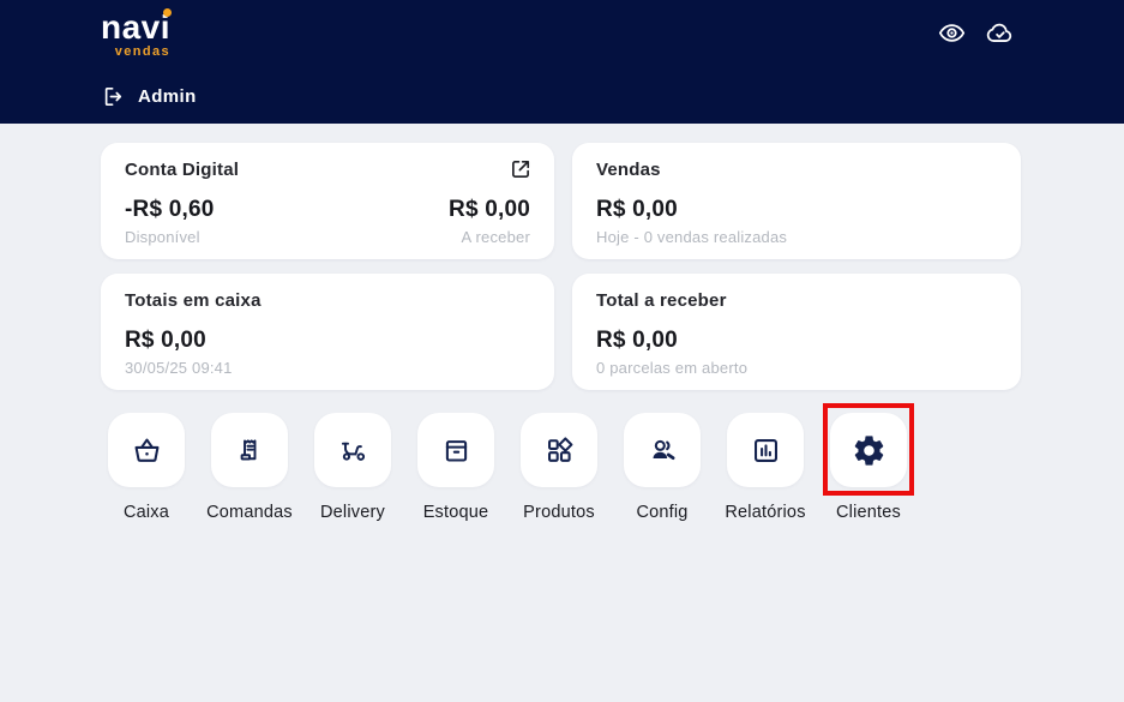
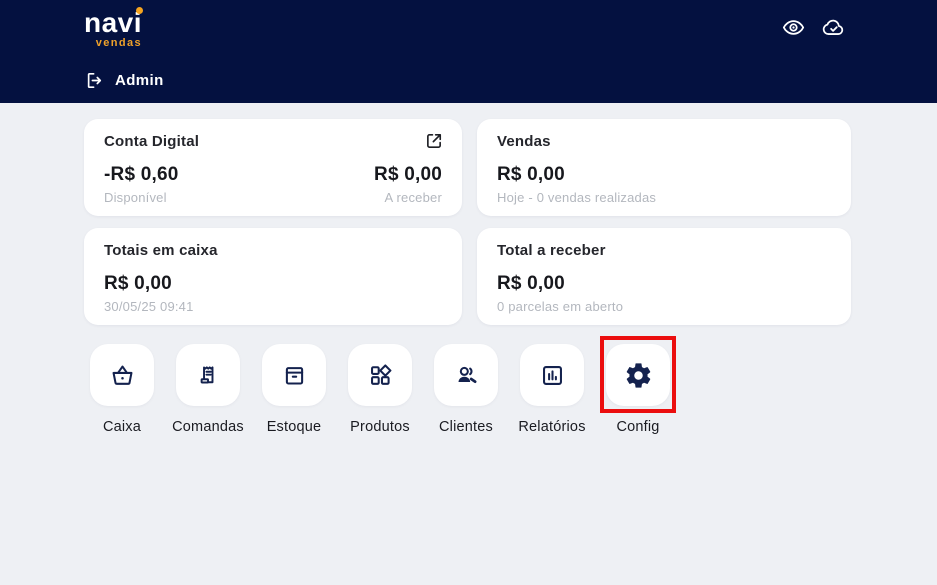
  navi
  vendas
  Admin
  Conta Digital
  -R$ 0,60
  Disponível
  R$ 0,00
  A receber
  Vendas
  R$ 0,00
  Hoje - 0 vendas realizadas
  Totais em caixa
  R$ 0,00
  30/05/25 09:41
  Total a receber
  R$ 0,00
  0 parcelas em aberto
  Caixa
  Comandas
- Delivery
  Estoque
  Produtos
- Config
+ Clientes
  Relatórios
- Clientes
+ Config
